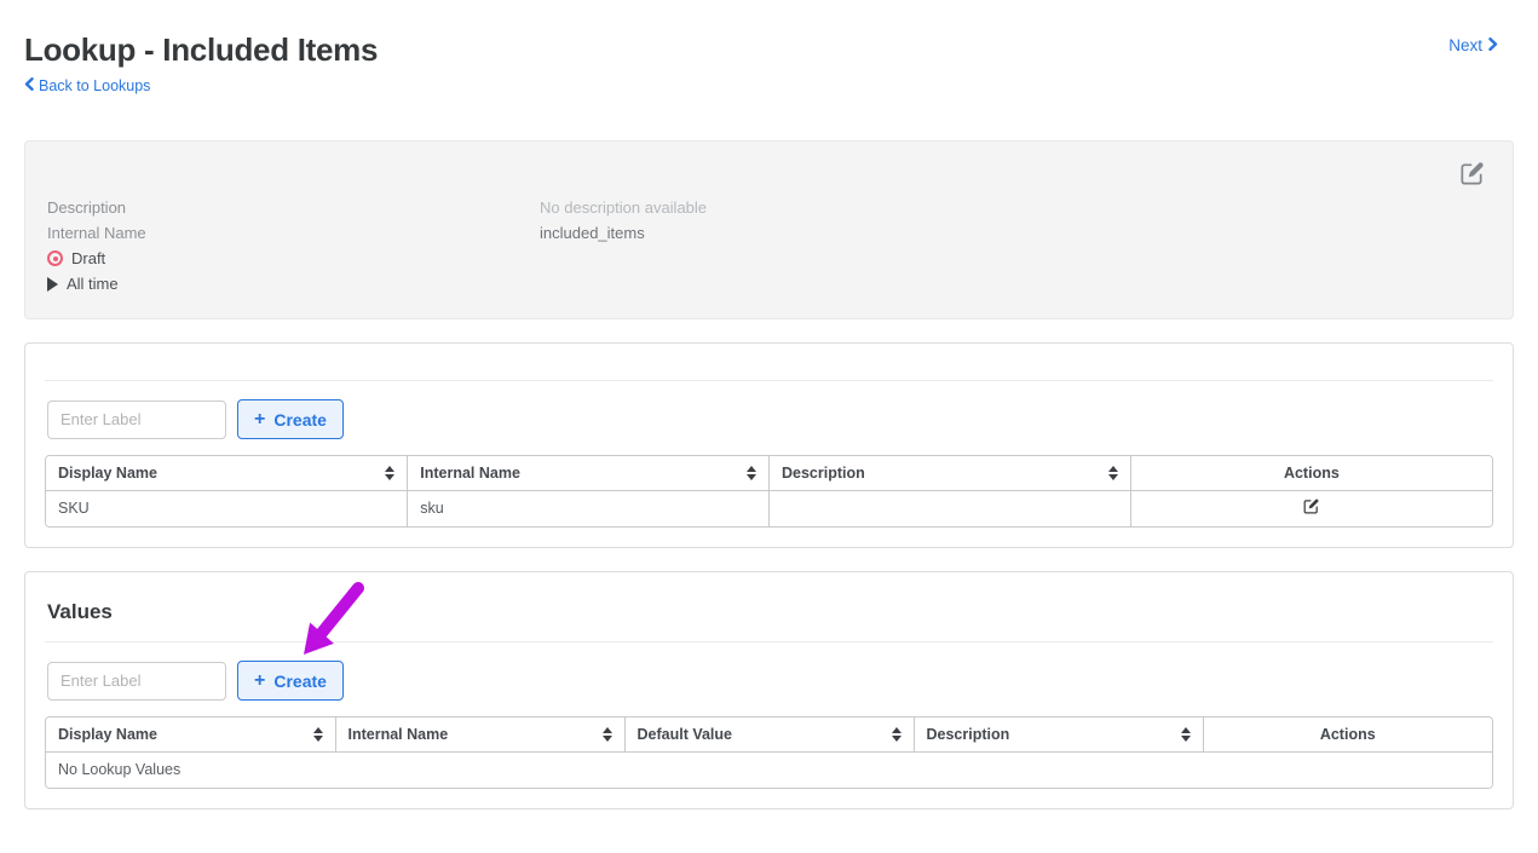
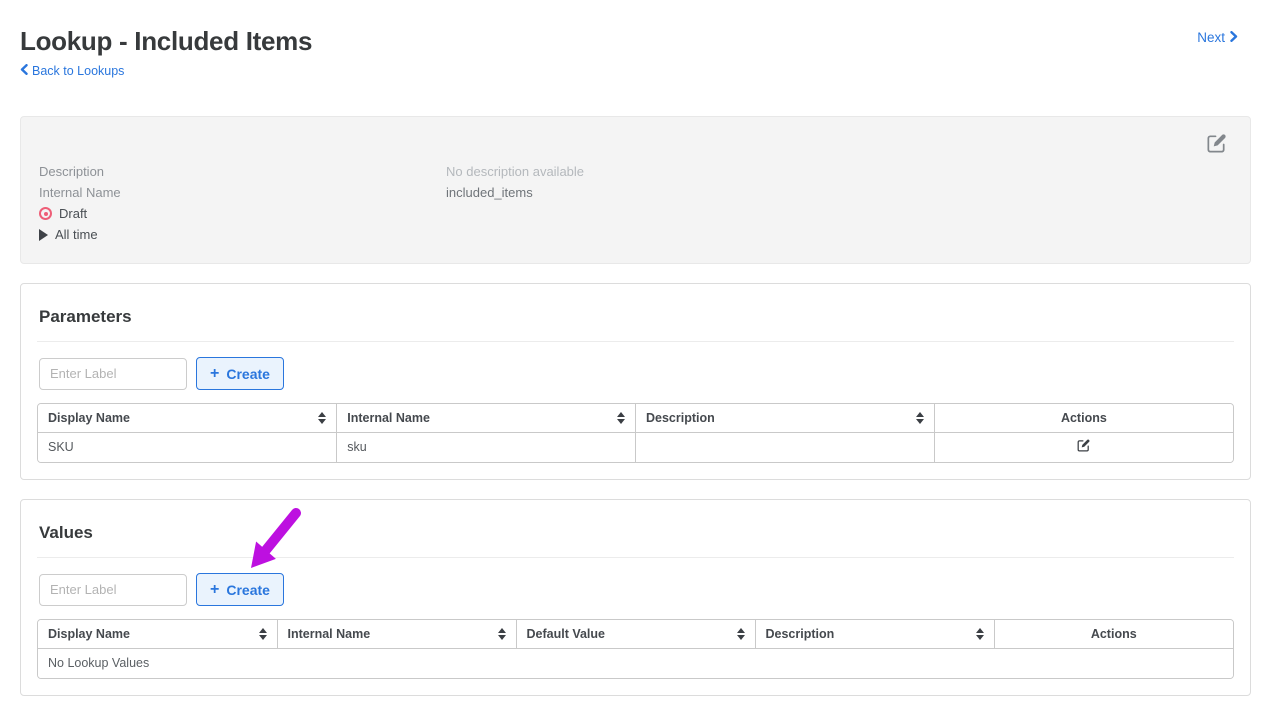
  Lookup - Included Items
  Next
  Back to Lookups
  Description
  No description available
  Internal Name
  included_items
  Draft
  All time
+ Parameters
  Enter Label
  +
  Create
  Display Name	Internal Name	Description	Actions
  SKU	sku
  Values
  Enter Label
  +
  Create
  Display Name	Internal Name	Default Value	Description	Actions
  No Lookup Values
